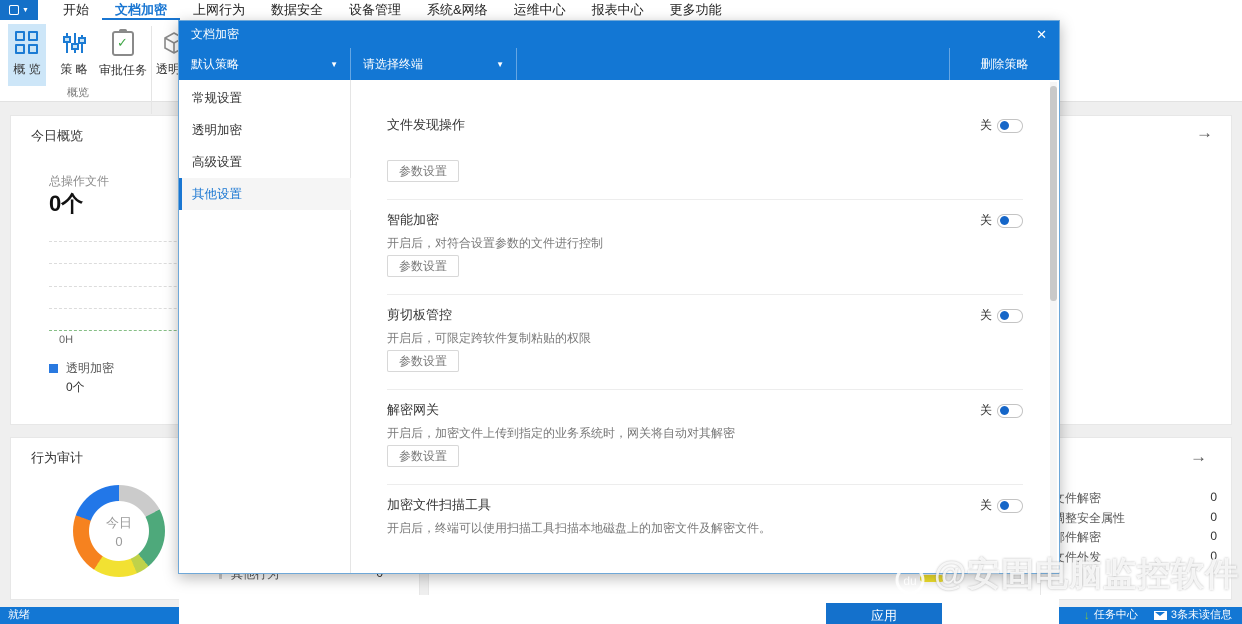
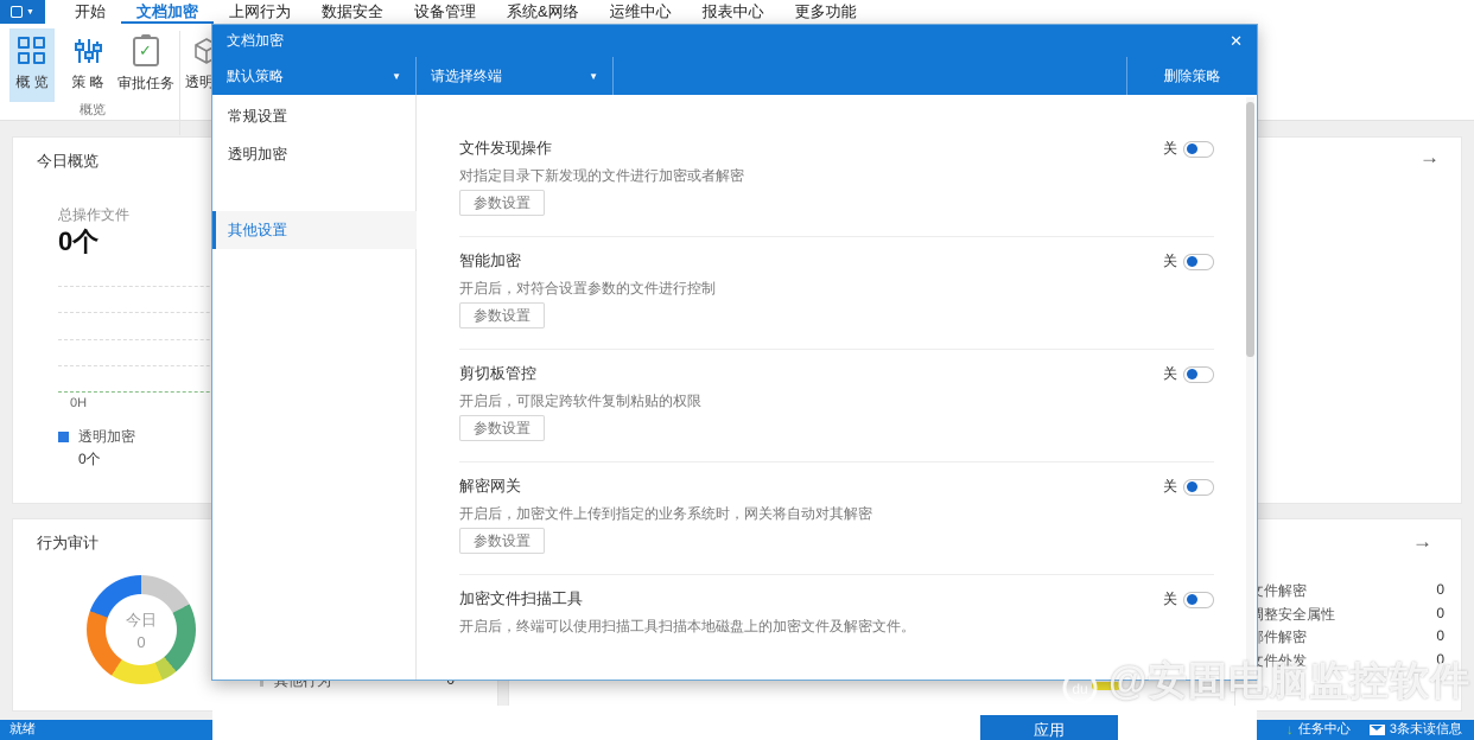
  开始
  文档加密
  上网行为
  数据安全
  设备管理
  系统&网络
  运维中心
  报表中心
  更多功能
  概 览
  策 略
  ✓
  审批任务
  概览
  今日概览
  总操作文件
  0个
  0H
  透明加密
  0个
  行为审计
  今日
  0
  其他行为
  →
  →
  件解密
  0
  整安全属性
  0
  件解密
  0
  件外发
  0
  文档加密
  ✕
  默认策略
  ▼
  请选择终端
  ▼
  删除策略
  常规设置
  透明加密
- 高级设置
  其他设置
  文件发现操作
+ 对指定目录下新发现的文件进行加密或者解密
  参数设置
  关
  智能加密
  开启后，对符合设置参数的文件进行控制
  参数设置
  关
  剪切板管控
  开启后，可限定跨软件复制粘贴的权限
  参数设置
  关
  解密网关
  开启后，加密文件上传到指定的业务系统时，网关将自动对其解密
  参数设置
  关
  加密文件扫描工具
  开启后，终端可以使用扫描工具扫描本地磁盘上的加密文件及解密文件。
  关
  应用
  du
  @安固电脑监控软件
  就绪
  ↓
  任务中心
  3条未读信息
